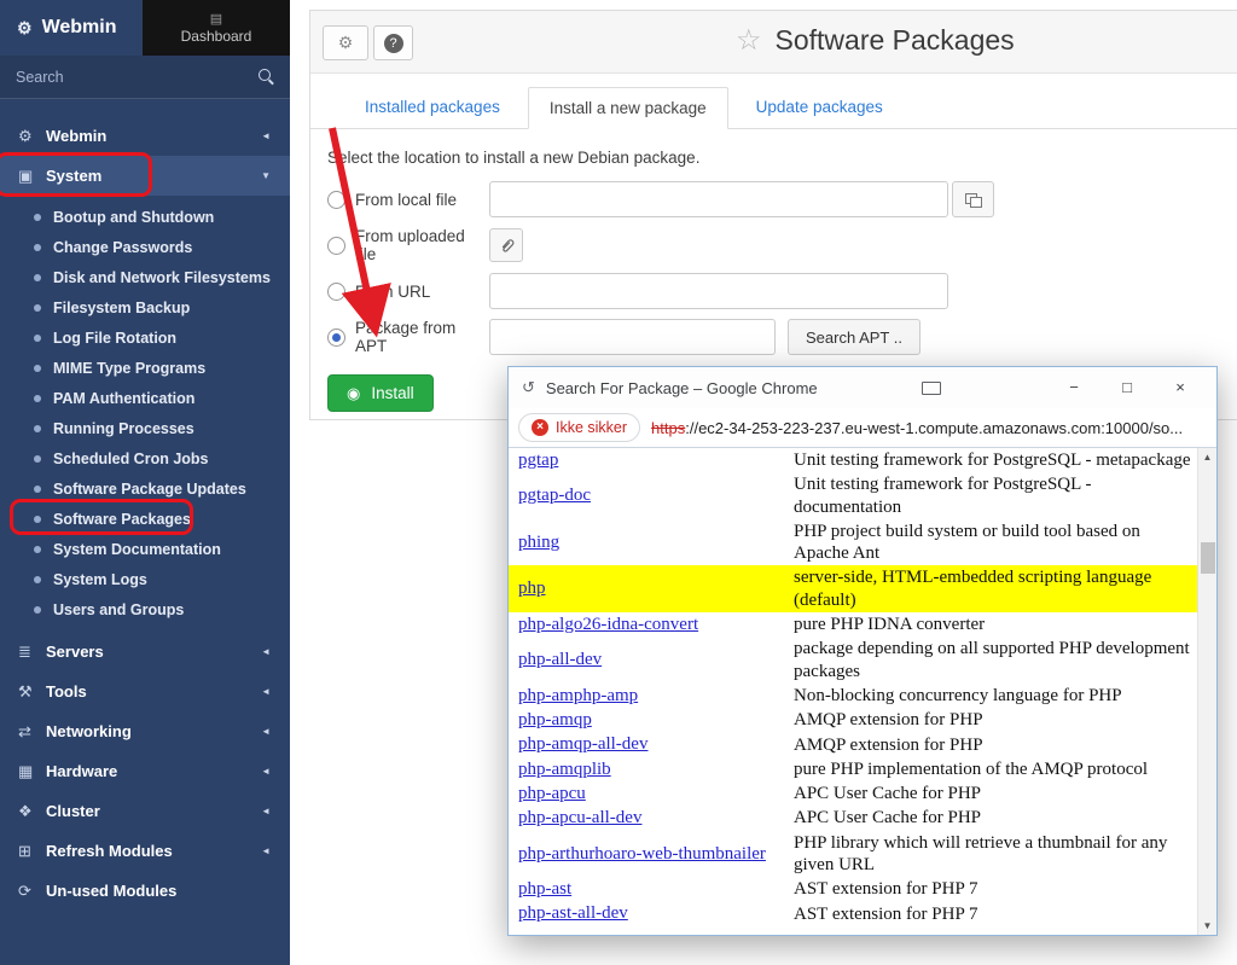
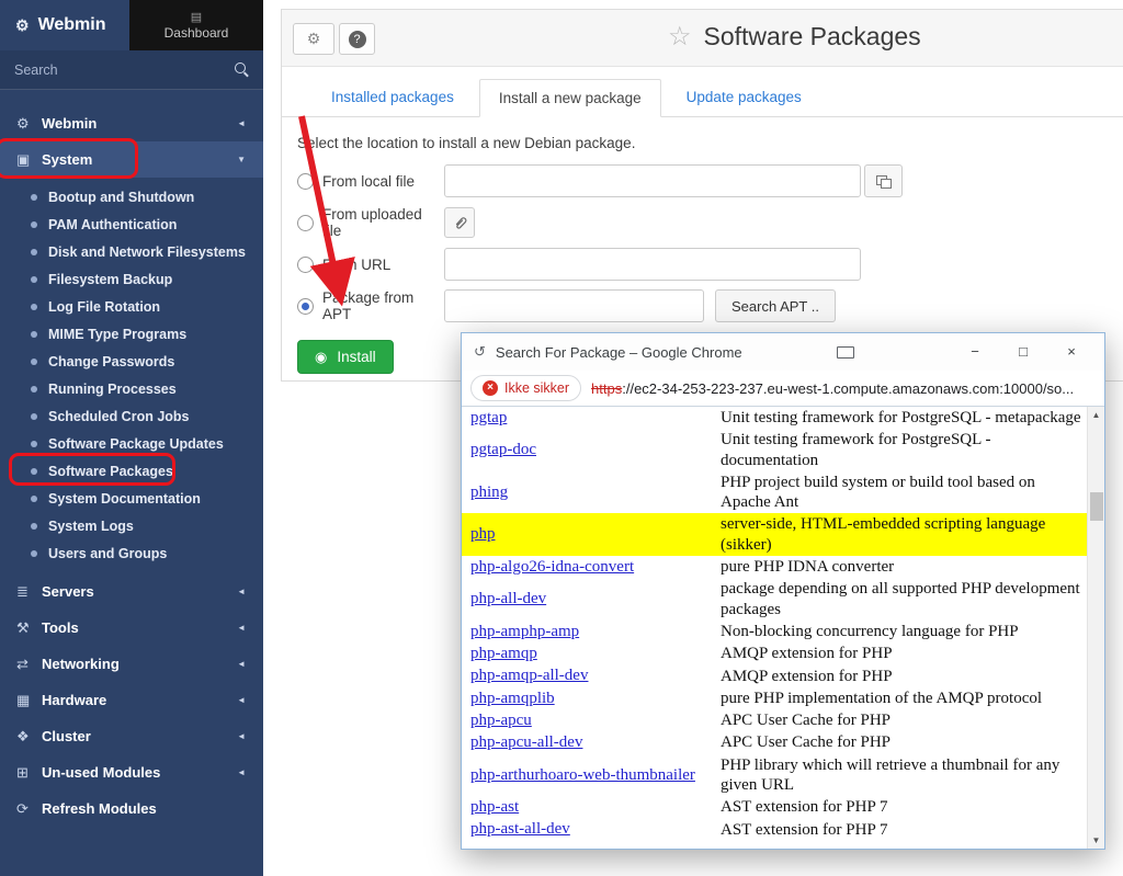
  ⚙
  Webmin
  ▤
  Dashboard
  Search
  ⚙
  Webmin
  ◄
  ▣
  System
  ▼
  Bootup and Shutdown
- Change Passwords
+ PAM Authentication
  Disk and Network Filesystems
  Filesystem Backup
  Log File Rotation
  MIME Type Programs
- PAM Authentication
+ Change Passwords
  Running Processes
  Scheduled Cron Jobs
  Software Package Updates
  Software Packages
  System Documentation
  System Logs
  Users and Groups
  ≣
  Servers
  ◄
  ⚒
  Tools
  ◄
  ⇄
  Networking
  ◄
  ▦
  Hardware
  ◄
  ❖
  Cluster
  ◄
  ⊞
- Refresh Modules
+ Un-used Modules
  ◄
  ⟳
- Un-used Modules
+ Refresh Modules
  ⚙
  ?
  ☆
  Software Packages
  Installed packages
  Install a new package
  Update packages
  Select the location to install a new Debian package.
  From local file
  From uploaded le
  Fom URL
  Package from APT
  Search APT ..
  ◉
  Install
  ↺
  Search For Package – Google Chrome
  −
  □
  ×
  ×
  Ikke sikker
  https://ec2-34-253-223-237.eu-west-1.compute.amazonaws.com:10000/so...
  pgtap
  Unit testing framework for PostgreSQL - metapackage
  pgtap-doc
  Unit testing framework for PostgreSQL - documentation
  phing
  PHP project build system or build tool based on Apache Ant
  php
- server-side, HTML-embedded scripting language (default)
+ server-side, HTML-embedded scripting language (sikker)
  php-algo26-idna-convert
  pure PHP IDNA converter
  php-all-dev
  package depending on all supported PHP development packages
  php-amphp-amp
  Non-blocking concurrency language for PHP
  php-amqp
  AMQP extension for PHP
  php-amqp-all-dev
  AMQP extension for PHP
  php-amqplib
  pure PHP implementation of the AMQP protocol
  php-apcu
  APC User Cache for PHP
  php-apcu-all-dev
  APC User Cache for PHP
  php-arthurhoaro-web-thumbnailer
  PHP library which will retrieve a thumbnail for any given URL
  php-ast
  AST extension for PHP 7
  php-ast-all-dev
  AST extension for PHP 7
  ▲
  ▼
